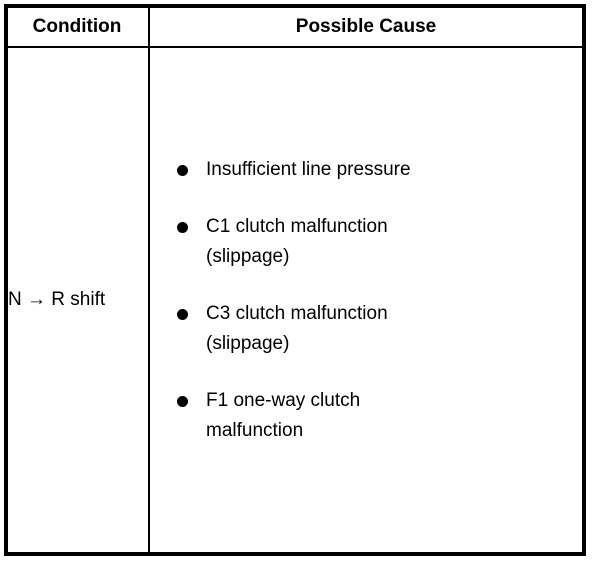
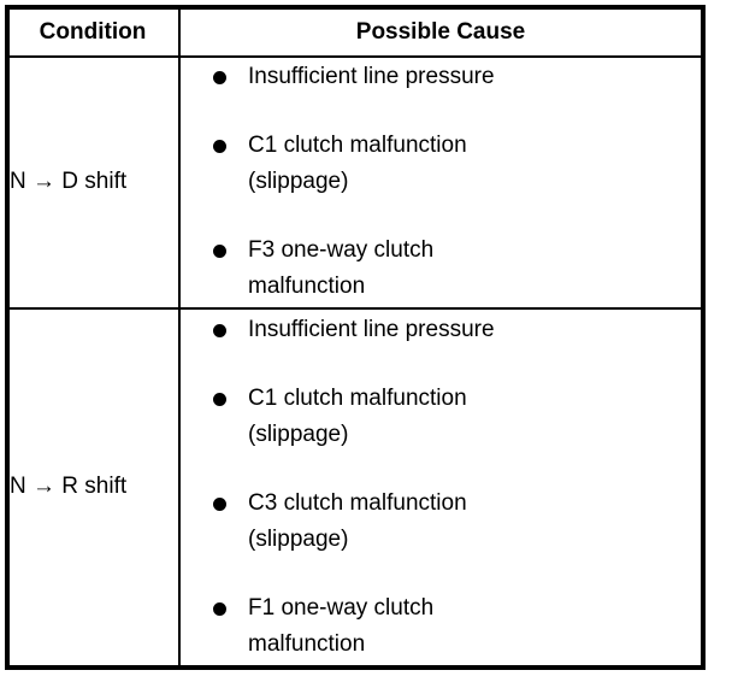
  Condition	Possible Cause
+ N → D shift	Insufficient line pressure C1 clutch malfunction (slippage) F3 one-way clutch malfunction
  N → R shift	Insufficient line pressure C1 clutch malfunction (slippage) C3 clutch malfunction (slippage) F1 one-way clutch malfunction
